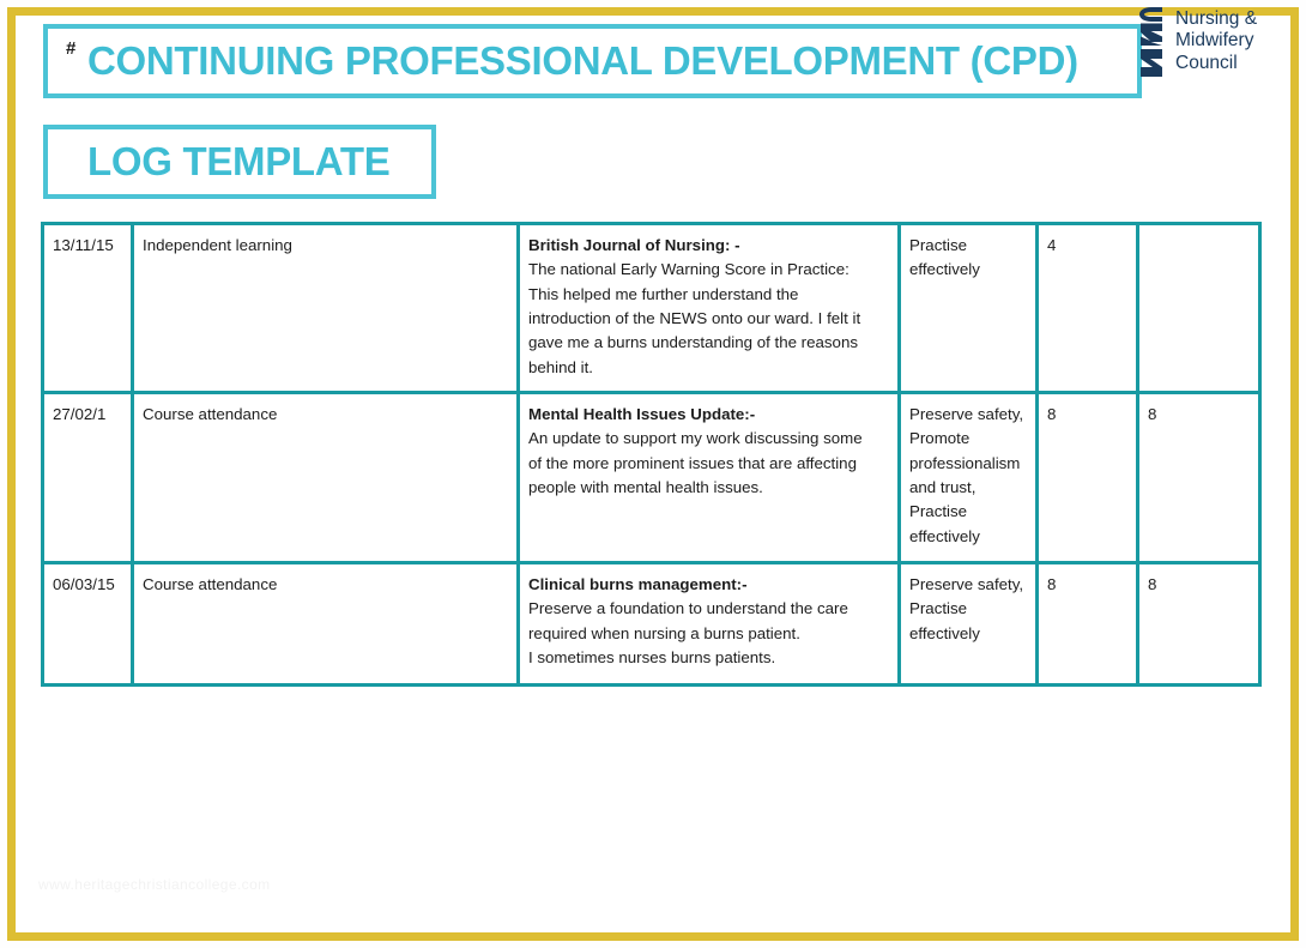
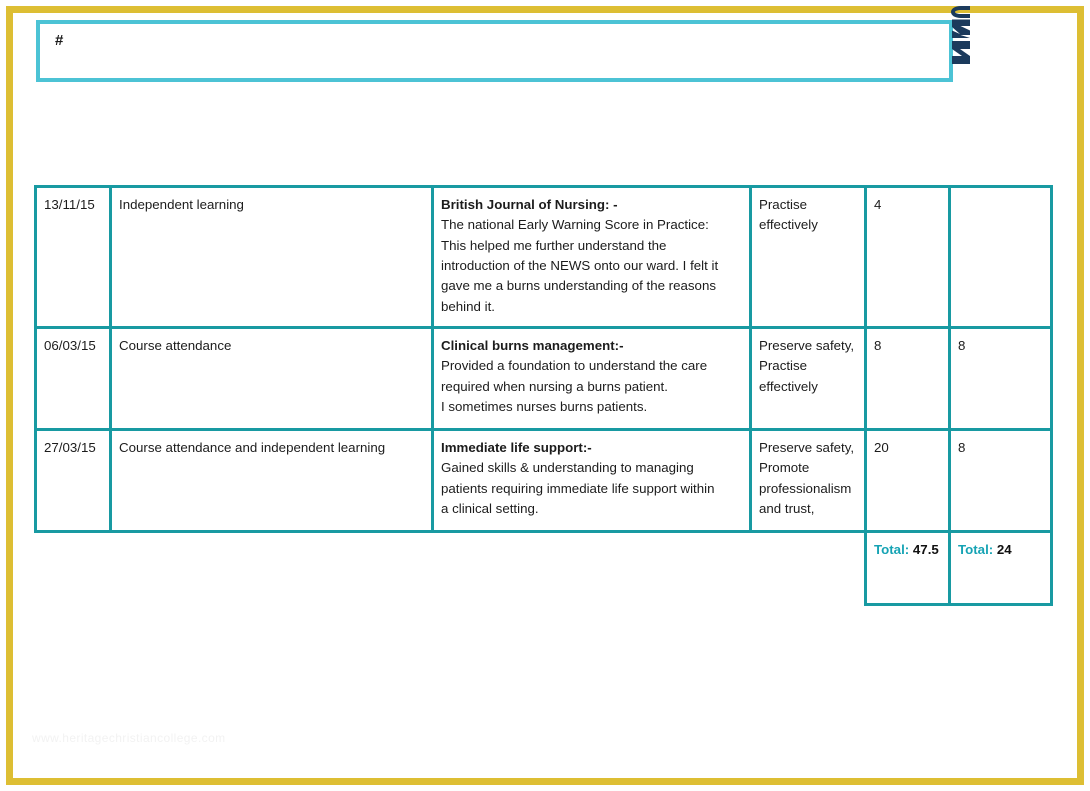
  #
- CONTINUING PROFESSIONAL DEVELOPMENT (CPD)
- LOG TEMPLATE
- Nursing &
- Midwifery
- Council
  13/11/15	Independent learning	British Journal of Nursing: - The national Early Warning Score in Practice: This helped me further understand the introduction of the NEWS onto our ward. I felt it gave me a burns understanding of the reasons behind it.	Practise effectively	4
- 27/02/1	Course attendance	Mental Health Issues Update:- An update to support my work discussing some of the more prominent issues that are affecting people with mental health issues.	Preserve safety, Promote professionalism and trust, Practise effectively	8	8
- 06/03/15	Course attendance	Clinical burns management:- Preserve a foundation to understand the care required when nursing a burns patient. I sometimes nurses burns patients.	Preserve safety, Practise effectively	8	8
+ 06/03/15	Course attendance	Clinical burns management:- Provided a foundation to understand the care required when nursing a burns patient. I sometimes nurses burns patients.	Preserve safety, Practise effectively	8	8
+ 27/03/15	Course attendance and independent learning	Immediate life support:- Gained skills & understanding to managing patients requiring immediate life support within a clinical setting.	Preserve safety, Promote professionalism and trust,	20	8
+ 				Total: 47.5	Total: 24
